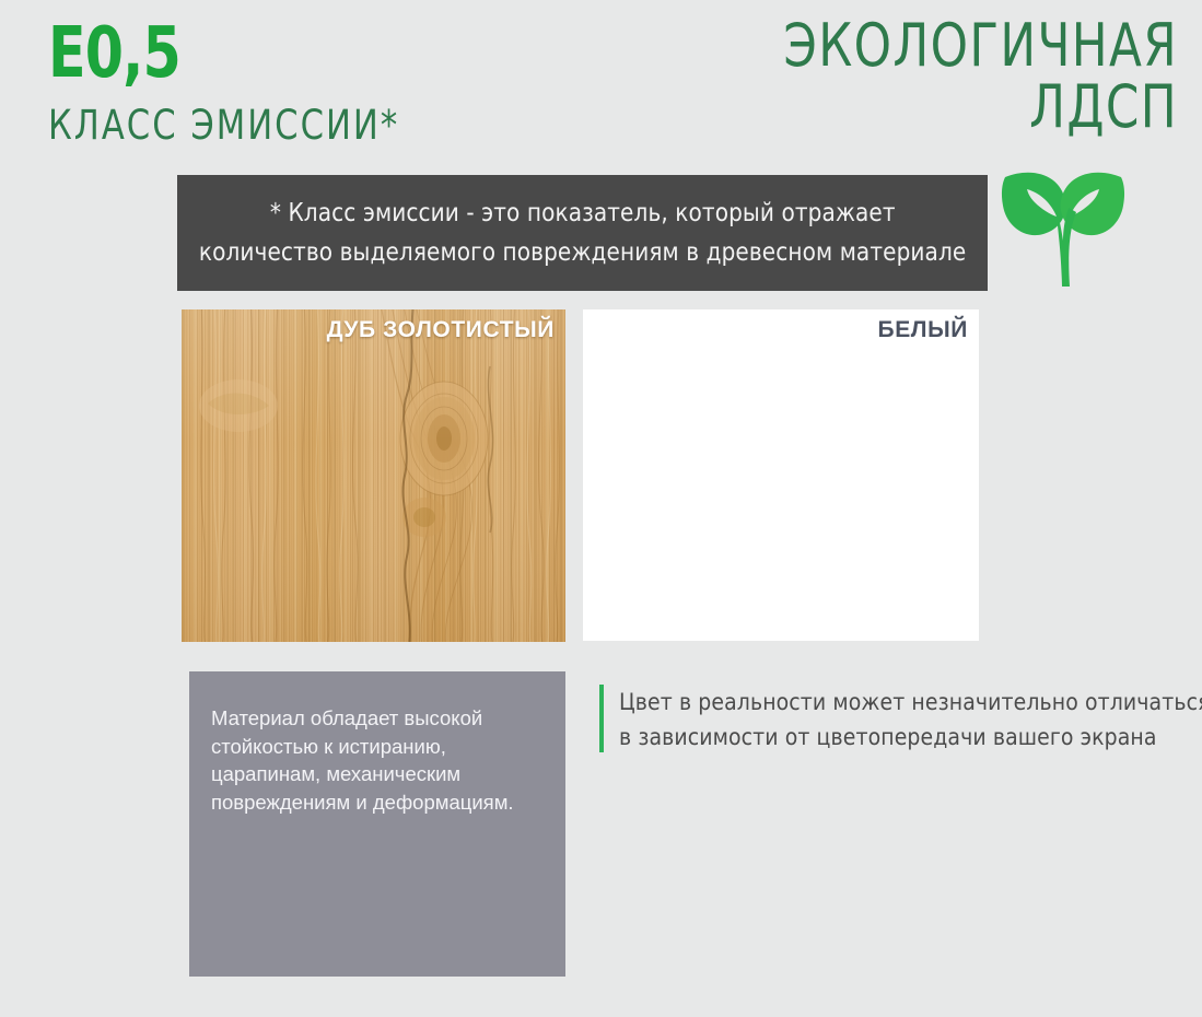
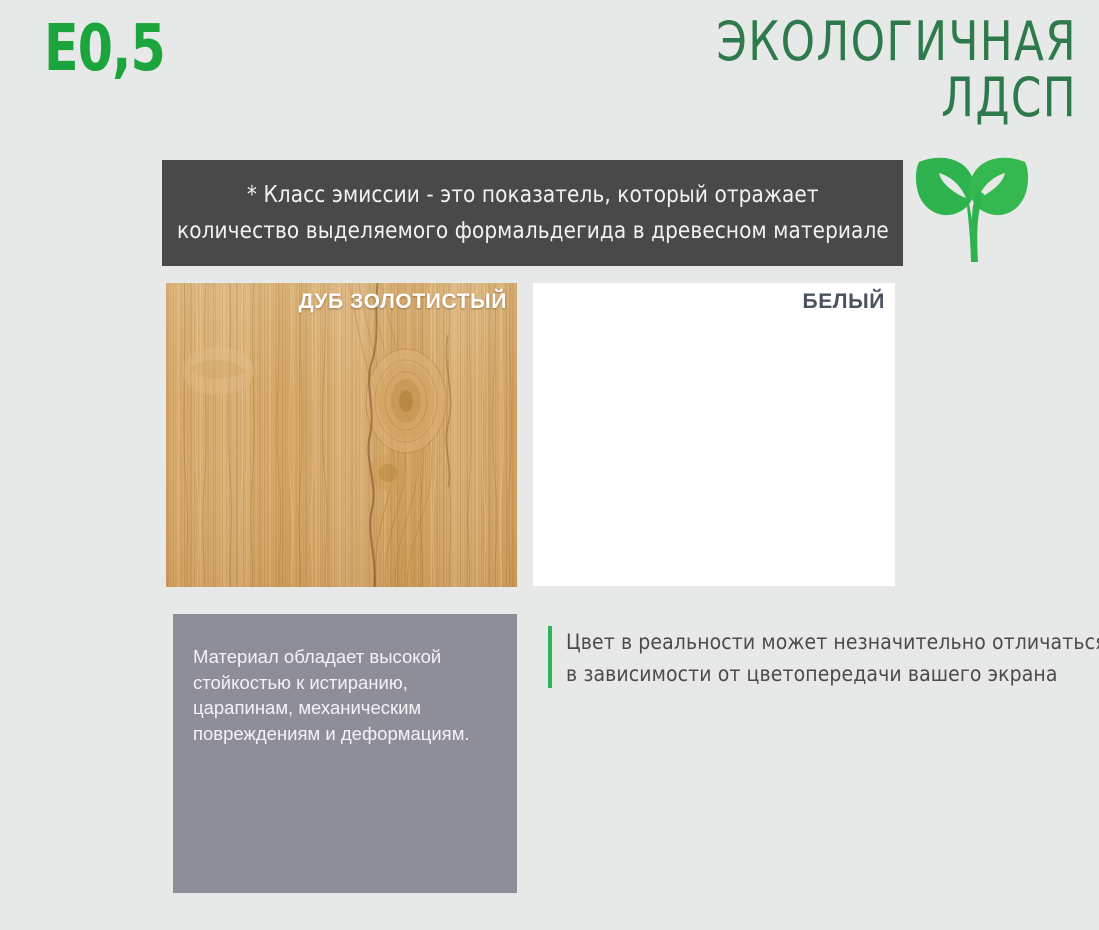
  E0,5
- КЛАСС ЭМИССИИ*
  ЭКОЛОГИЧНАЯ
  ЛДСП
  * Класс эмиссии - это показатель, который отражает
- количество выделяемого повреждениям в древесном материале
+ количество выделяемого формальдегида в древесном материале
  ДУБ ЗОЛОТИСТЫЙ
  БЕЛЫЙ
  Материал обладает высокой стойкостью к истиранию, царапинам, механическим повреждениям и деформациям.
  Цвет в реальности может незначительно отличатьс
  в зависимости от цветопередачи вашего экрана
